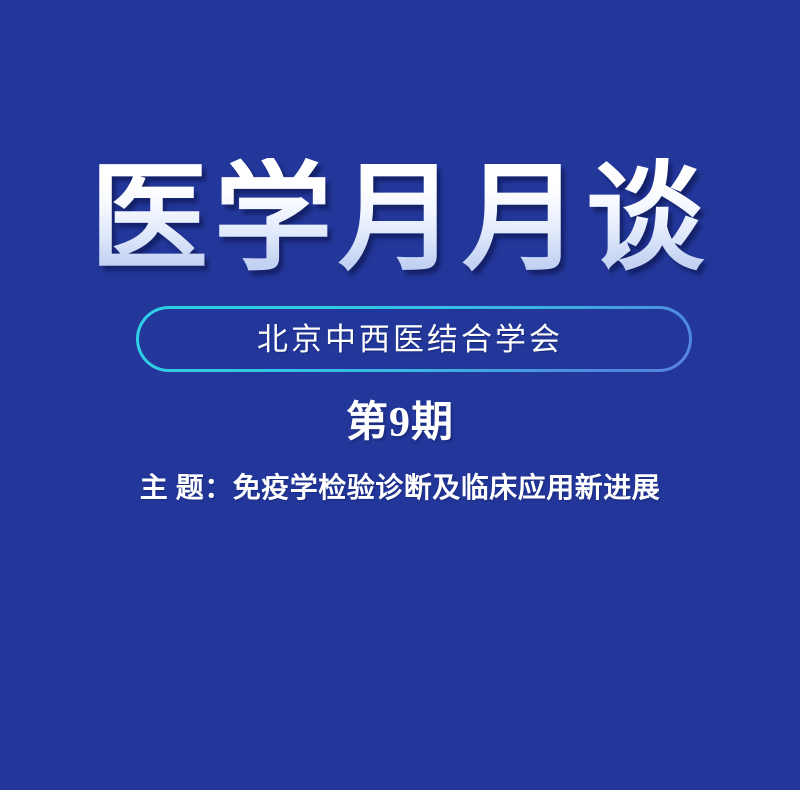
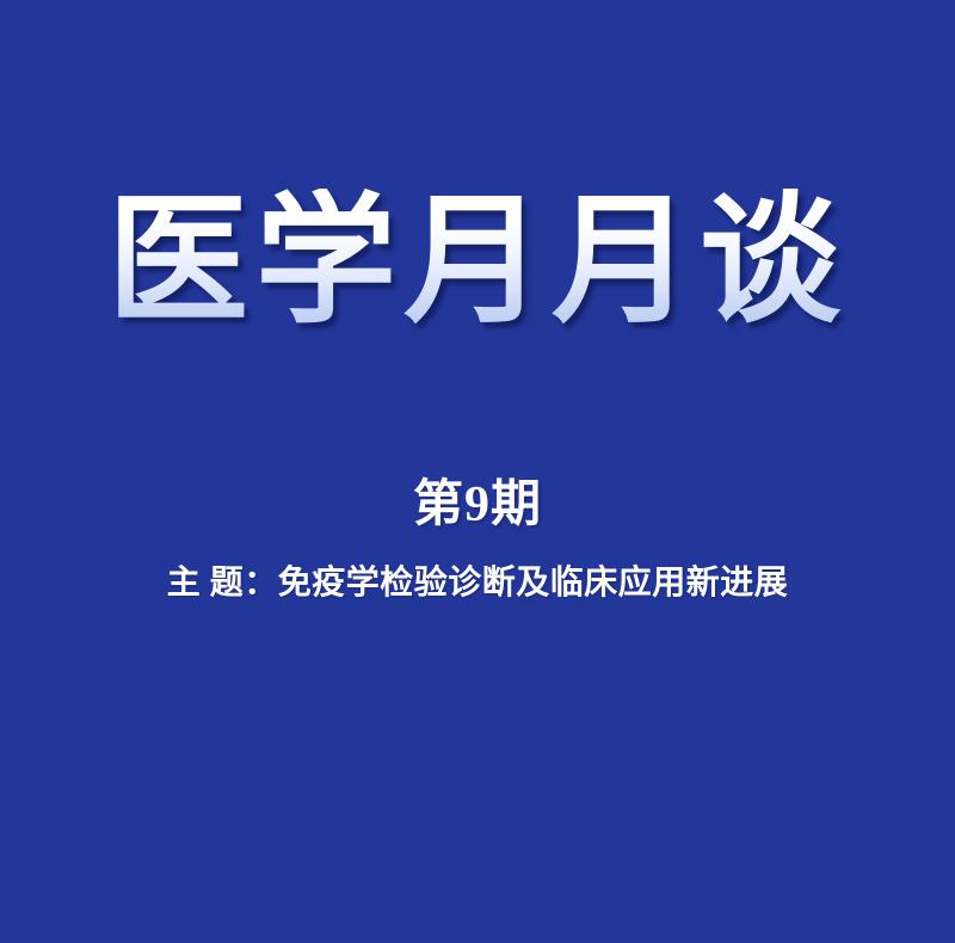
  医学月月谈
- 北京中西医结合学会
  第9期
  主 题：免疫学检验诊断及临床应用新进展
